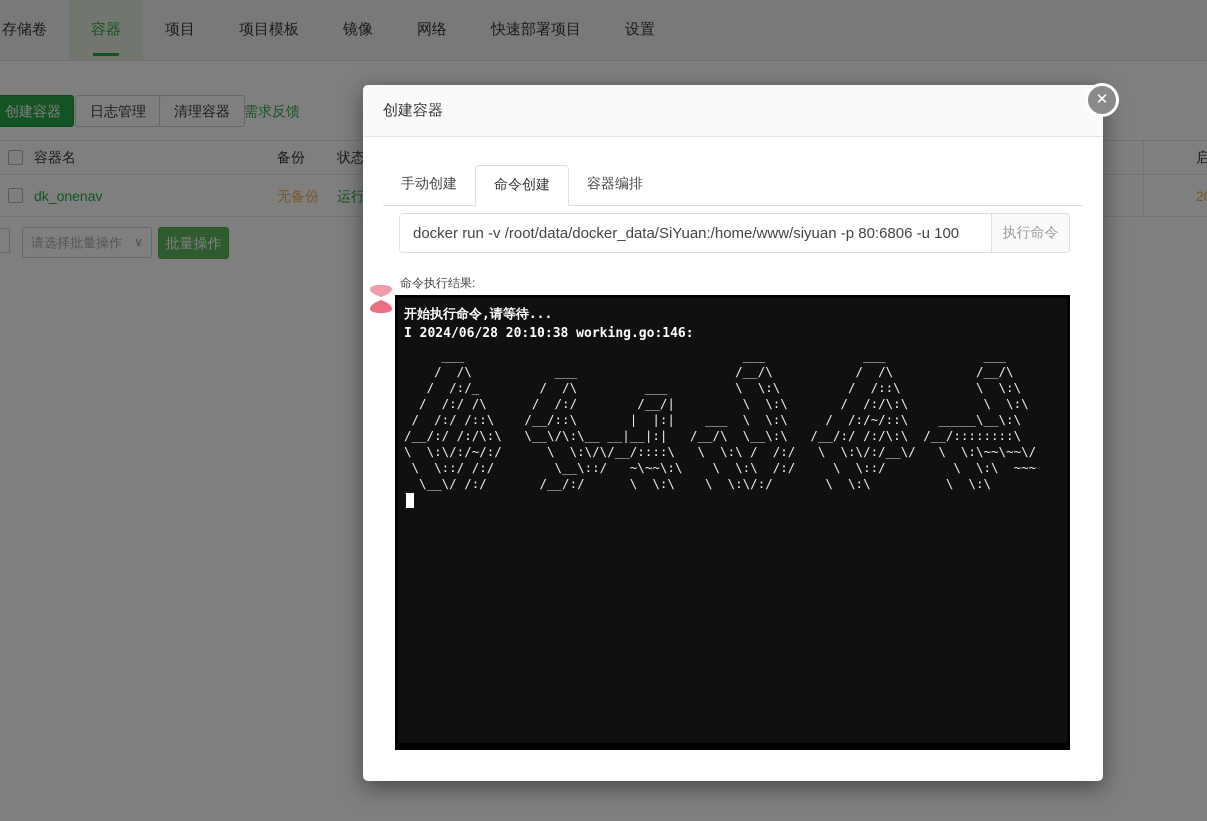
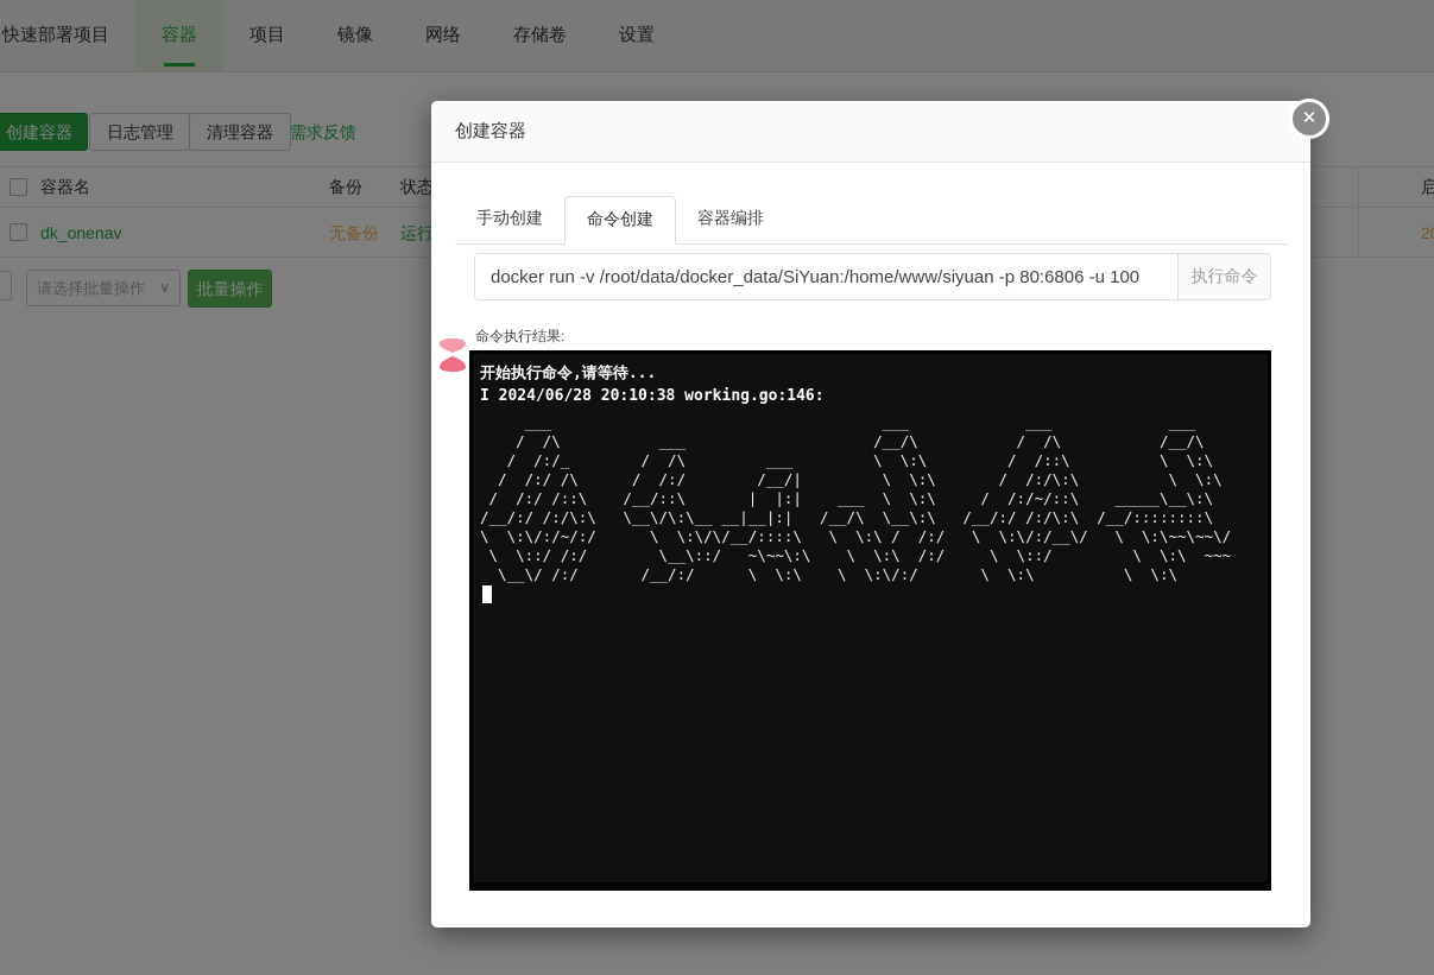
- 存储卷
+ 快速部署项目
  容器
  项目
- 项目模板
  镜像
  网络
- 快速部署项目
+ 存储卷
  设置
  创建容器
  日志管理
  清理容器
  需求反馈
  容器名
  备份
  状态
  启
  dk_onenav
  无备份
  请选择批量操作
  ∨
  批量操作
  创建容器
  手动创建
  命令创建
  容器编排
  docker run -v /root/data/docker_data/SiYuan:/home/www/siyuan -p 80:6806 -u 100
  执行命令
  命令执行结果:
  开始执行命令,请等待...
  I 2024/06/28 20:10:38 working.go:146:
  ___ ___ ___ ___
  / /\ ___ /__/\ / /\ /__/\
  / /:/_ / /\ ___ \ \:\ / /::\ \ \:\
  / /:/ /\ / /:/ /__/| \ \:\ / /:/\:\ \ \:\
  / /:/ /::\ /__/::\ | |:| ___ \ \:\ / /:/~/::\ _____\__\:\
  /__/:/ /:/\:\ \__\/\:\__ __|__|:| /__/\ \__\:\ /__/:/ /:/\:\ /__/::::::::\
  \ \:\/:/~/:/ \ \:\/\/__/::::\ \ \:\ / /:/ \ \:\/:/__\/ \ \:\~~\~~\/
  \ \::/ /:/ \__\::/ ~\~~\:\ \ \:\ /:/ \ \::/ \ \:\ ~~~
  \__\/ /:/ /__/:/ \ \:\ \ \:\/:/ \ \:\ \ \:\
  ✕
